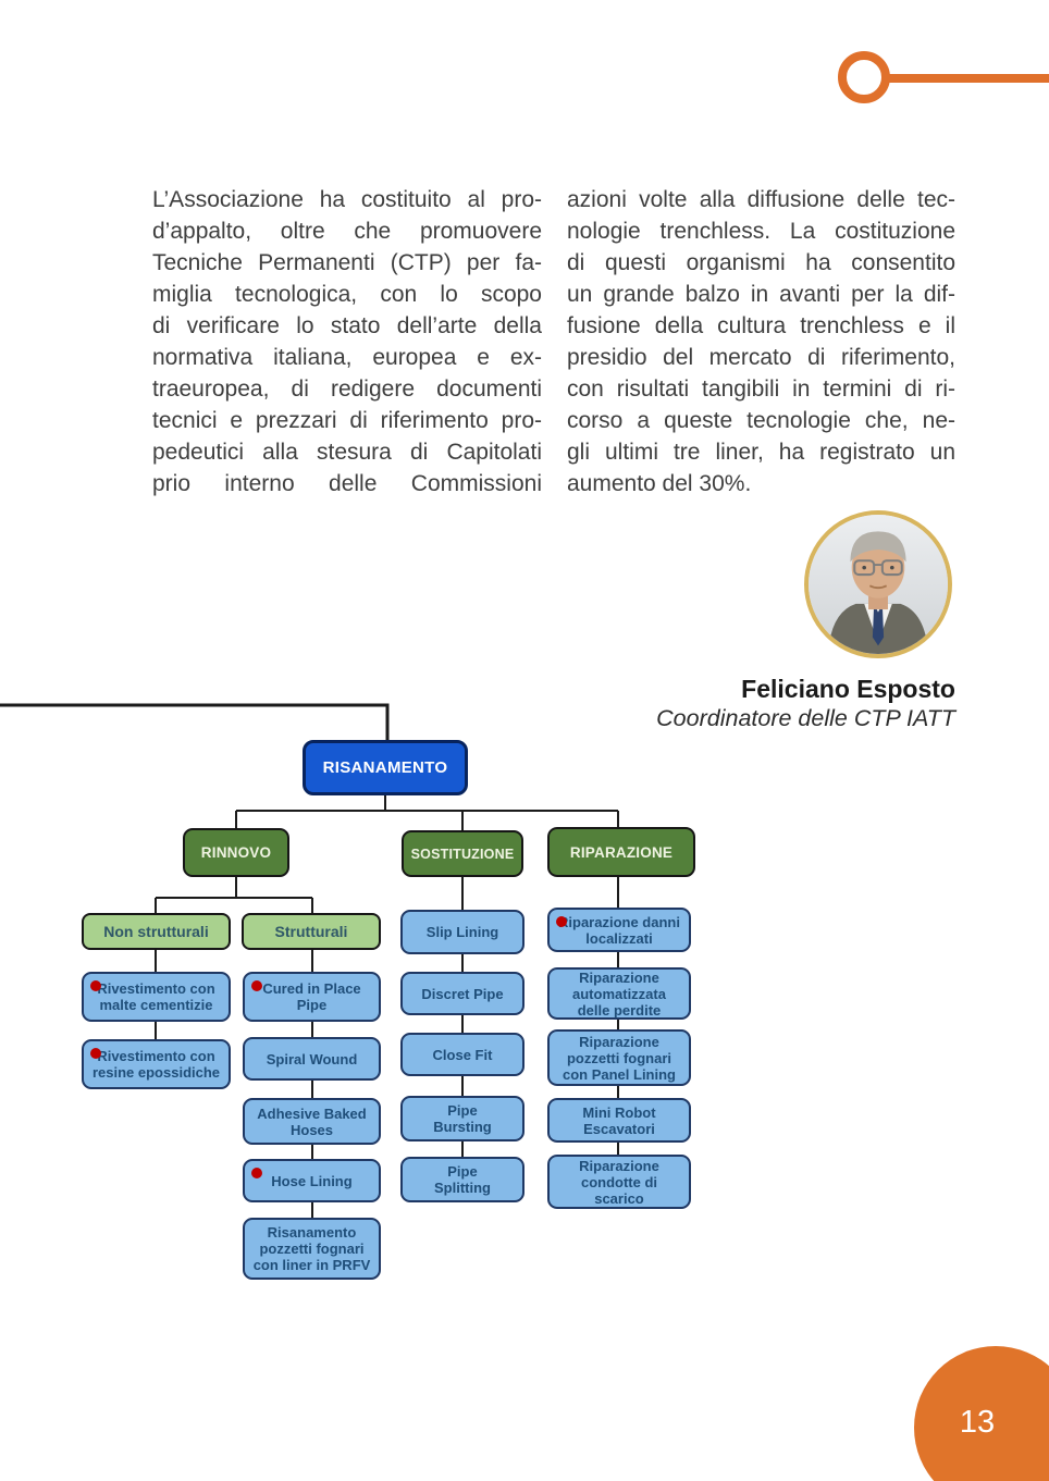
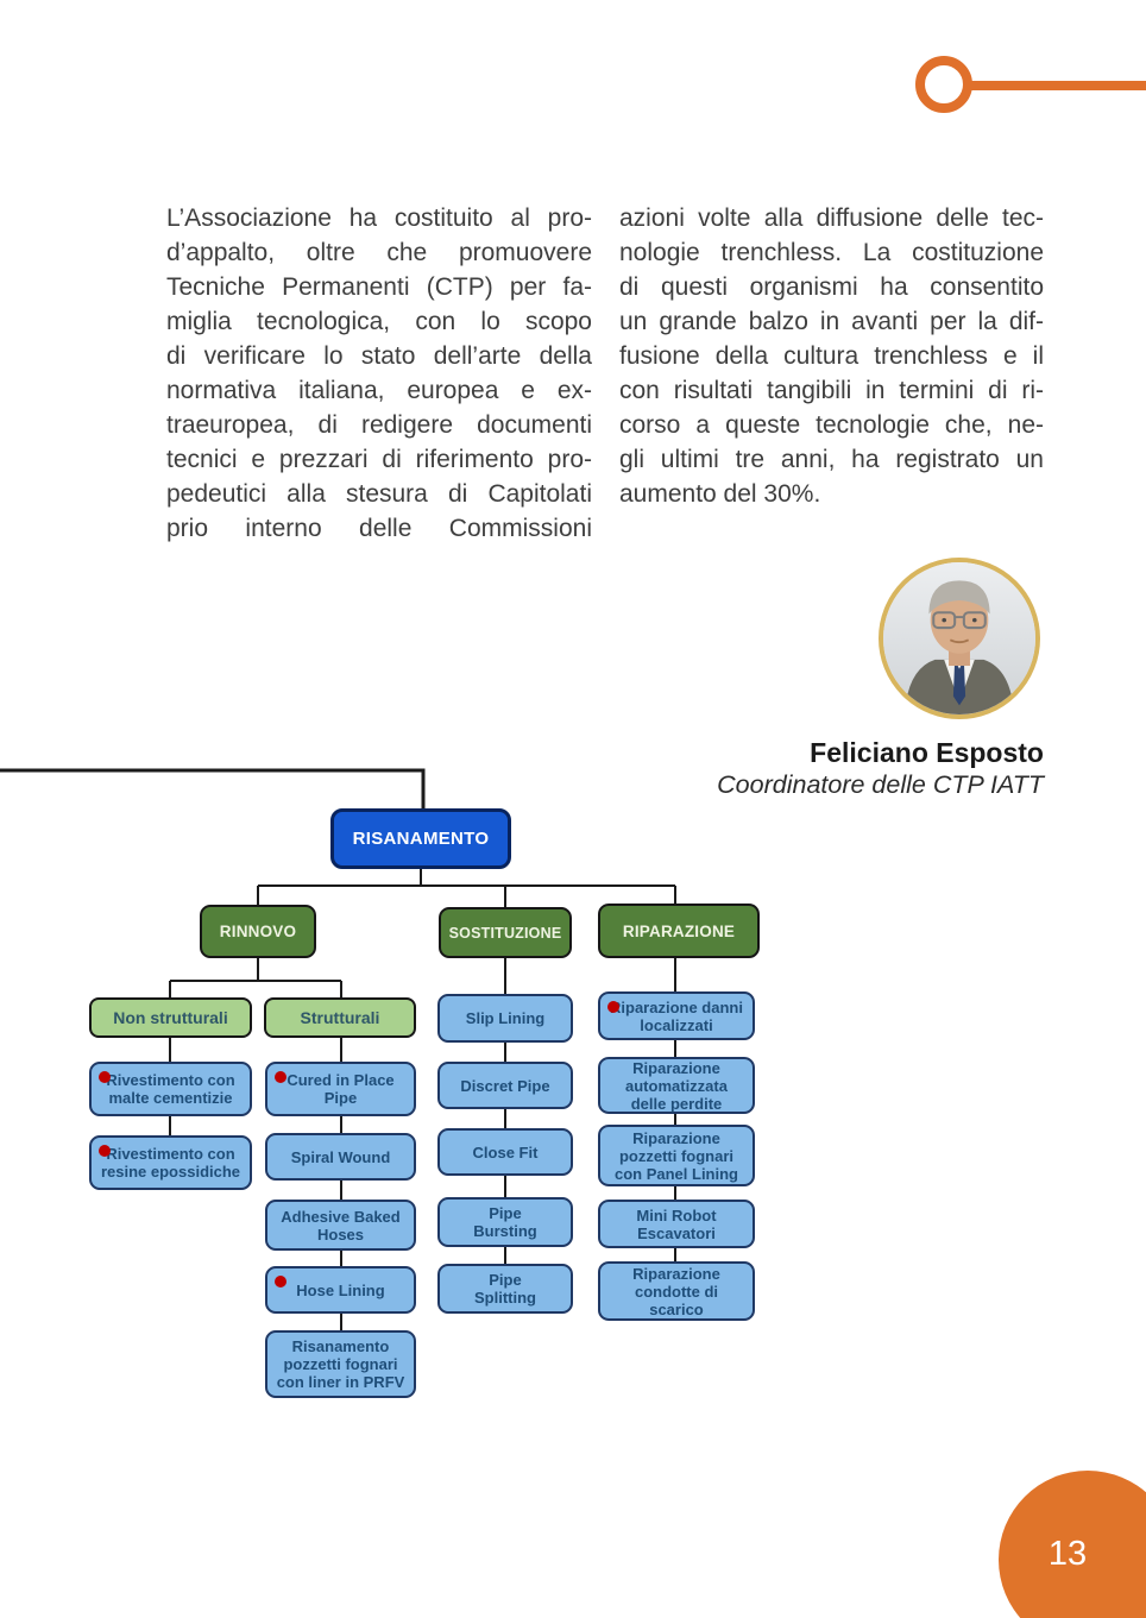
  L’Associazione ha costituito al pro-
  d’appalto, oltre che promuovere
  Tecniche Permanenti (CTP) per fa-
  miglia tecnologica, con lo scopo
  di verificare lo stato dell’arte della
  normativa italiana, europea e ex-
  traeuropea, di redigere documenti
  tecnici e prezzari di riferimento pro-
  pedeutici alla stesura di Capitolati
  prio interno delle Commissioni
  azioni volte alla diffusione delle tec-
  nologie trenchless. La costituzione
  di questi organismi ha consentito
  un grande balzo in avanti per la dif-
  fusione della cultura trenchless e il
- presidio del mercato di riferimento,
  con risultati tangibili in termini di ri-
  corso a queste tecnologie che, ne-
- gli ultimi tre liner, ha registrato un
+ gli ultimi tre anni, ha registrato un
  aumento del 30%.
  Feliciano Esposto
  Coordinatore delle CTP IATT
  RISANAMENTO
  RINNOVO
  SOSTITUZIONE
  RIPARAZIONE
  Non strutturali
  Strutturali
  Rivestimento con malte cementizie
  Rivestimento con resine epossidiche
  Cured in Place Pipe
  Spiral Wound
  Adhesive Baked Hoses
  Hose Lining
  Risanamento pozzetti fognari con liner in PRFV
  Slip Lining
  Discret Pipe
  Close Fit
  Pipe Bursting
  Pipe Splitting
  iparazione danni localizzati
  Riparazione automatizzata delle perdite
  Riparazione pozzetti fognari con Panel Lining
  Mini Robot Escavatori
  Riparazione condotte di scarico
  13
